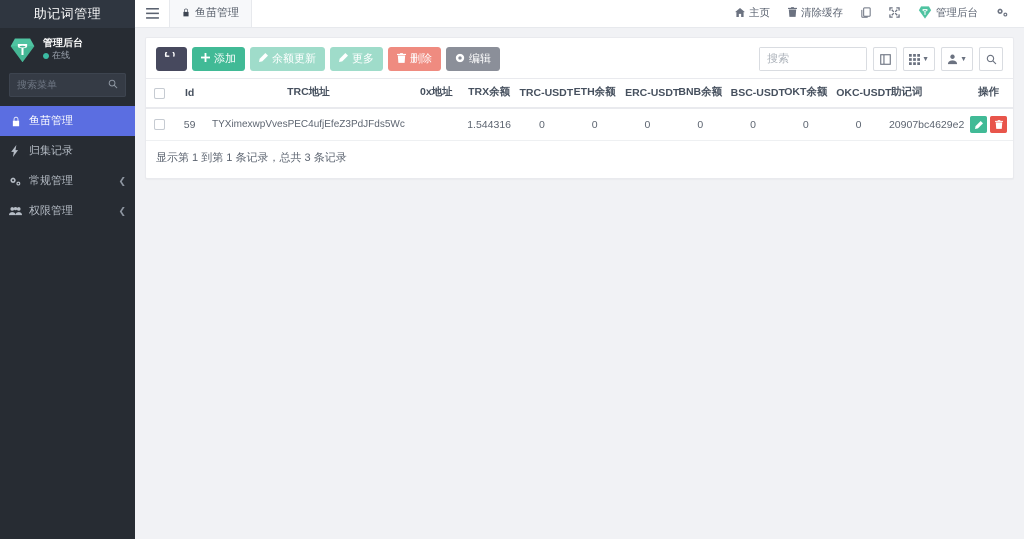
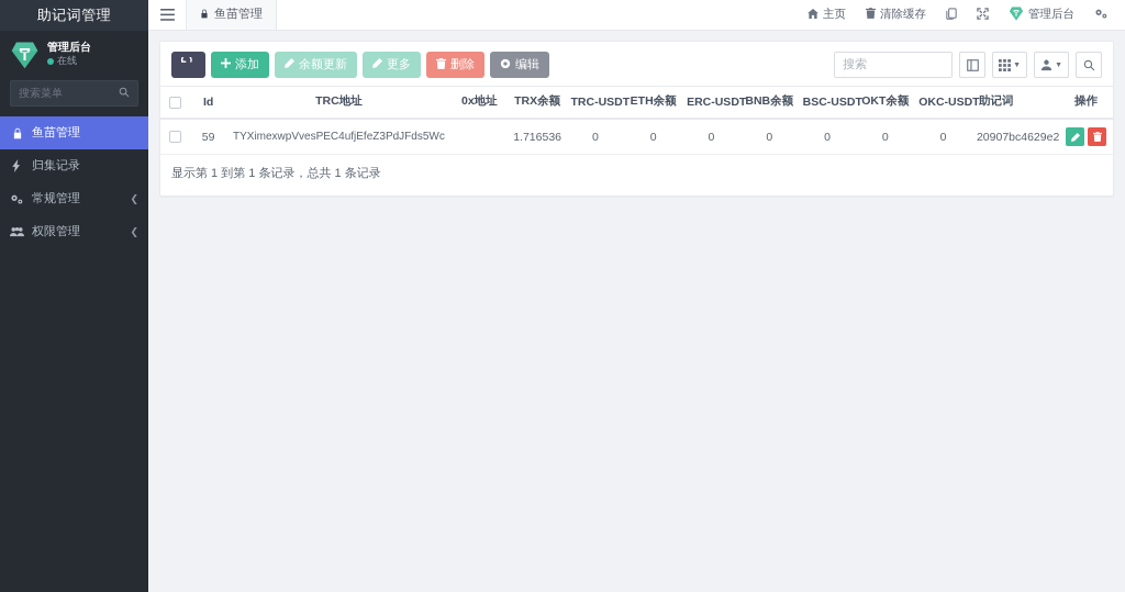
  助记词管理
  管理后台
  在线
  搜索菜单
  鱼苗管理
  归集记录
  常规管理
  ❮
  权限管理
  ❮
  鱼苗管理
  主页
  清除缓存
  管理后台
  添加
  余额更新
  更多
  删除
  编辑
  搜索
  	Id	TRC地址	0x地址	TRX余额	TRC-USDT	ETH余额	ERC-USDT	BNB余额	BSC-USDT	OKT余额	OKC-USDT	助记词	操作
- 	59	TYXimexwpVvesPEC4ufjEfeZ3PdJFds5Wc		1.544316	0	0	0	0	0	0	0	20907bc4629e2
+ 	59	TYXimexwpVvesPEC4ufjEfeZ3PdJFds5Wc		1.716536	0	0	0	0	0	0	0	20907bc4629e2
- 显示第 1 到第 1 条记录，总共 3 条记录
+ 显示第 1 到第 1 条记录，总共 1 条记录
